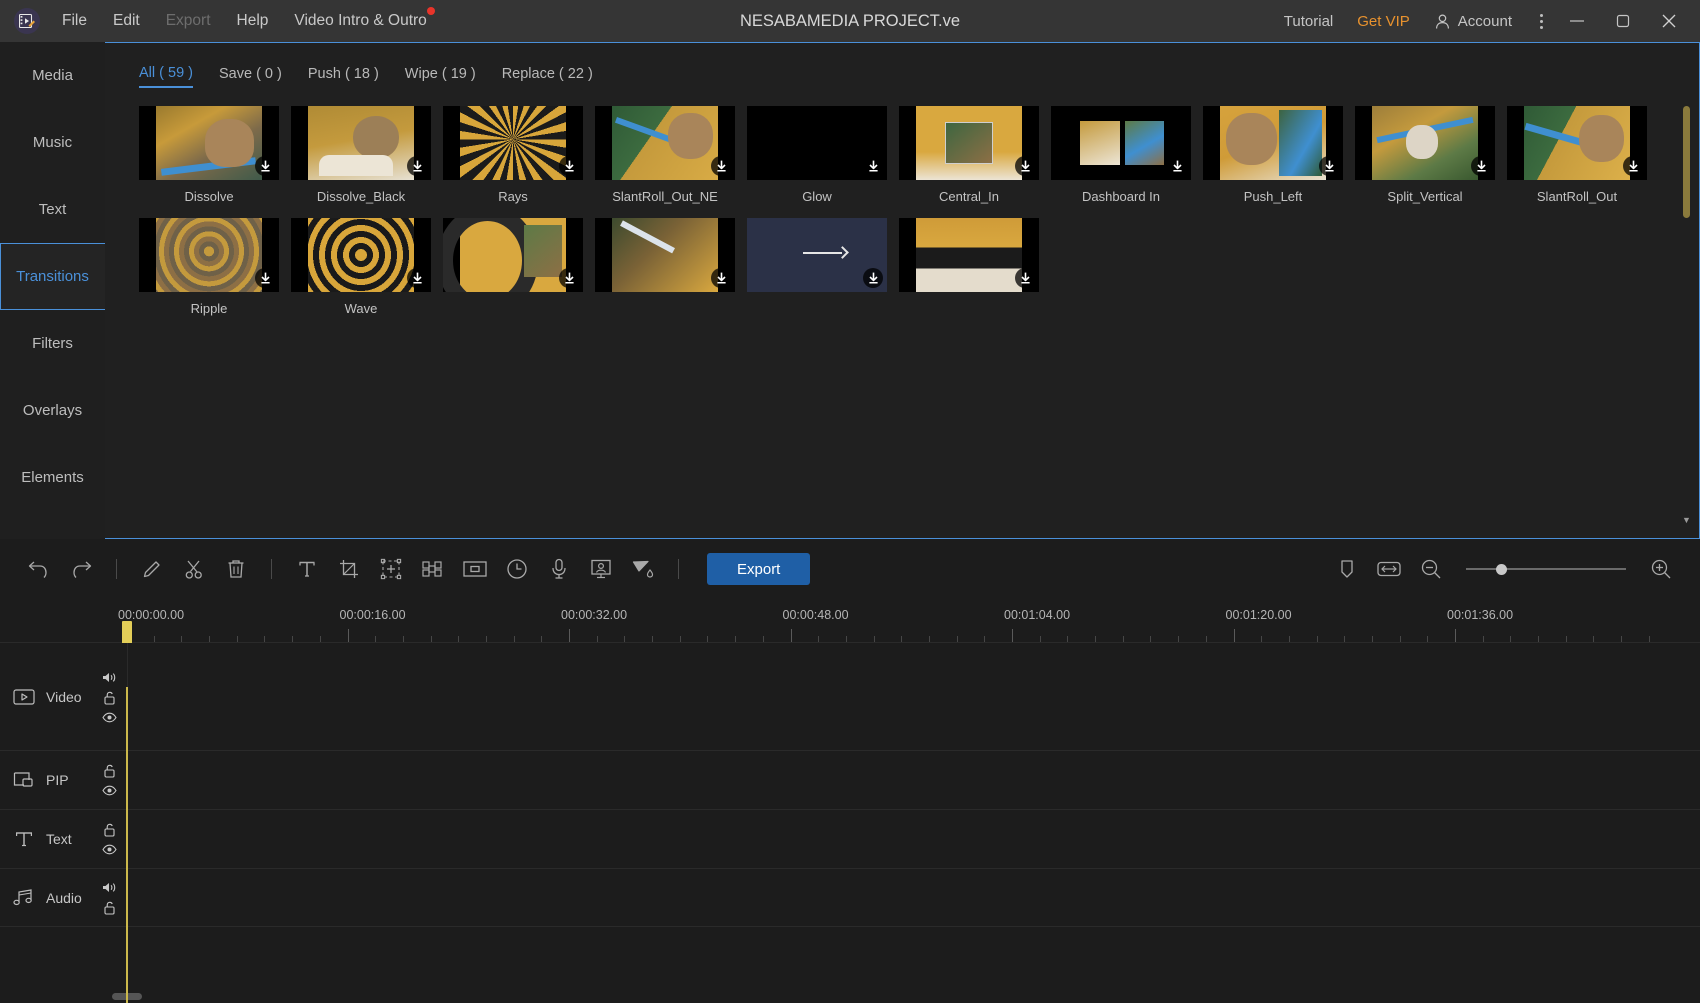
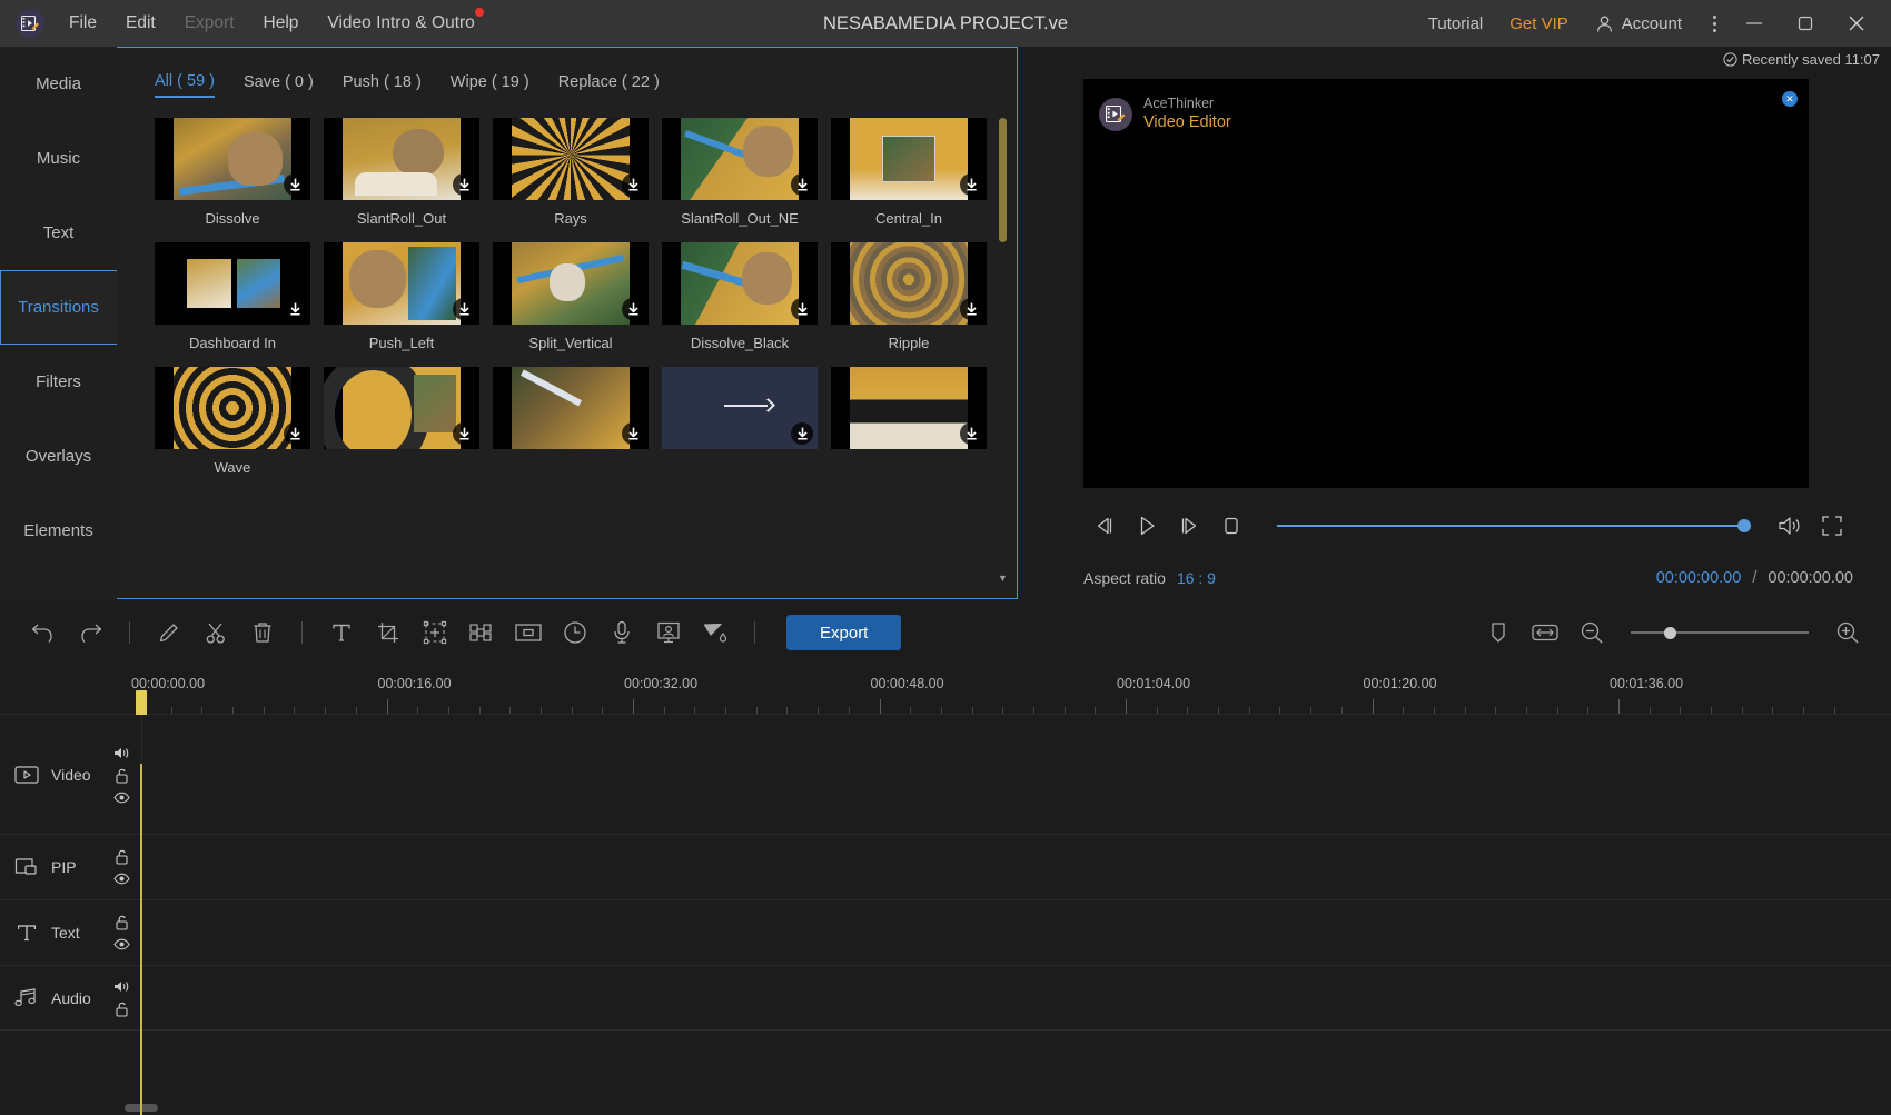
  File
  Edit
  Export
  Help
  Video Intro & Outro
  NESABAMEDIA PROJECT.ve
  Tutorial
  Get VIP
  Account
  Media
  Music
  Text
  Transitions
  Filters
  Overlays
  Elements
  All ( 59 )
  Save ( 0 )
  Push ( 18 )
  Wipe ( 19 )
  Replace ( 22 )
  Dissolve
- Dissolve_Black
+ SlantRoll_Out
  Rays
  SlantRoll_Out_NE
- Glow
  Central_In
  Dashboard In
  Push_Left
  Split_Vertical
- SlantRoll_Out
+ Dissolve_Black
  Ripple
  Wave
  ▼
+ Recently saved 11:07
+ AceThinker
+ Video Editor
+ ✕
+ Aspect ratio
+ 16 : 9
+ 00:00:00.00 / 00:00:00.00
  Export
  00:00:00.00
  00:00:16.00
  00:00:32.00
  00:00:48.00
  00:01:04.00
  00:01:20.00
  00:01:36.00
  Video
  PIP
  Text
  Audio
